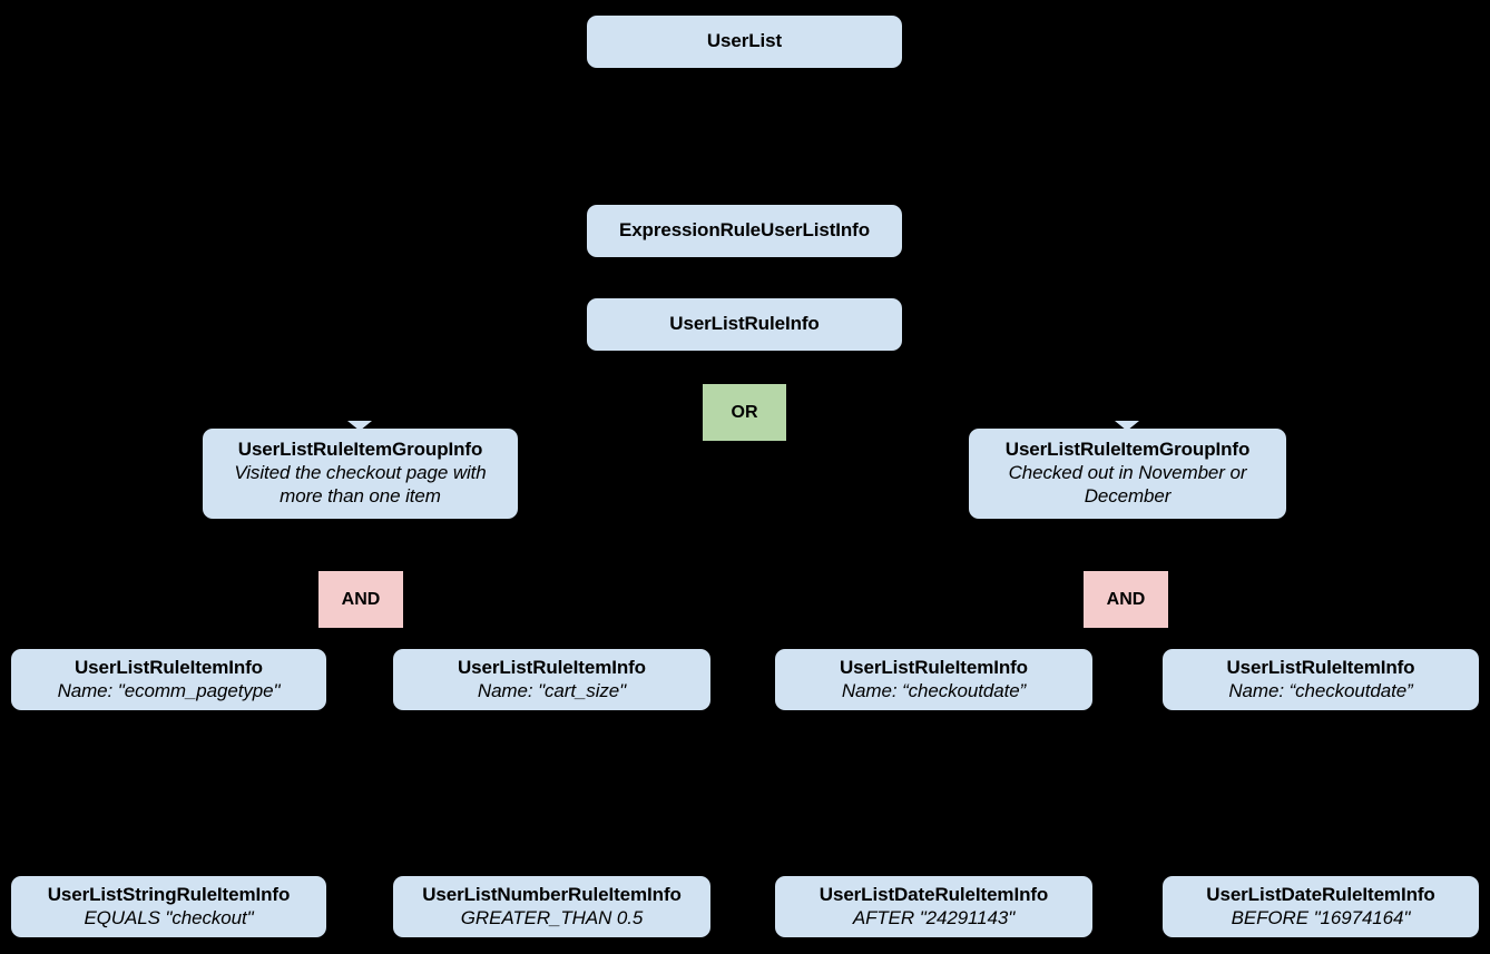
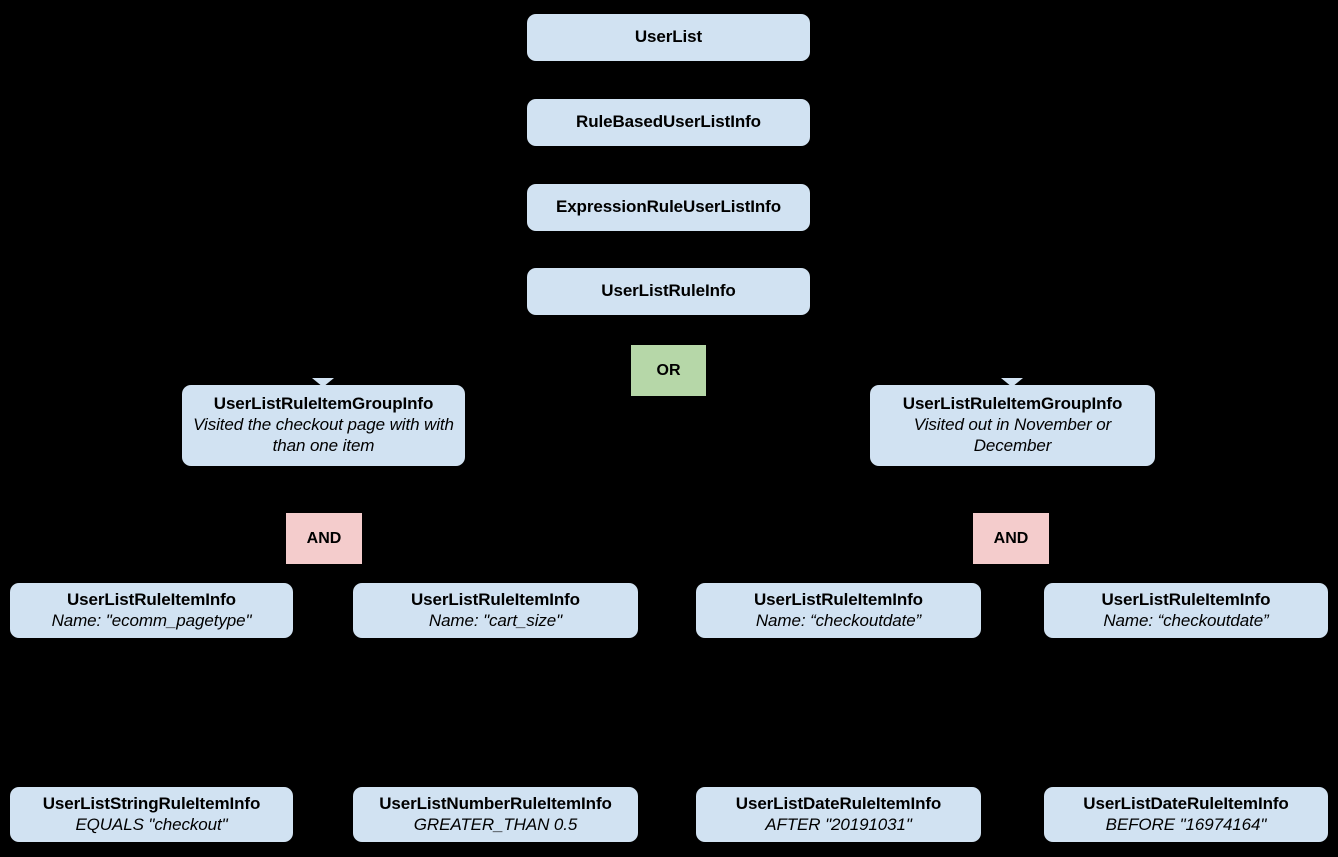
  UserList
+ RuleBasedUserListInfo
  ExpressionRuleUserListInfo
  UserListRuleInfo
  OR
  UserListRuleItemGroupInfo
- Visited the checkout page with more than one item
+ Visited the checkout page with with than one item
  UserListRuleItemGroupInfo
- Checked out in November or December
+ Visited out in November or December
  AND
  AND
  UserListRuleItemInfo
  Name: "ecomm_pagetype"
  UserListRuleItemInfo
  Name: "cart_size"
  UserListRuleItemInfo
  Name: “checkoutdate”
  UserListRuleItemInfo
  Name: “checkoutdate”
  UserListStringRuleItemInfo
  EQUALS "checkout"
  UserListNumberRuleItemInfo
  GREATER_THAN 0.5
  UserListDateRuleItemInfo
- AFTER "24291143"
+ AFTER "20191031"
  UserListDateRuleItemInfo
  BEFORE "16974164"
